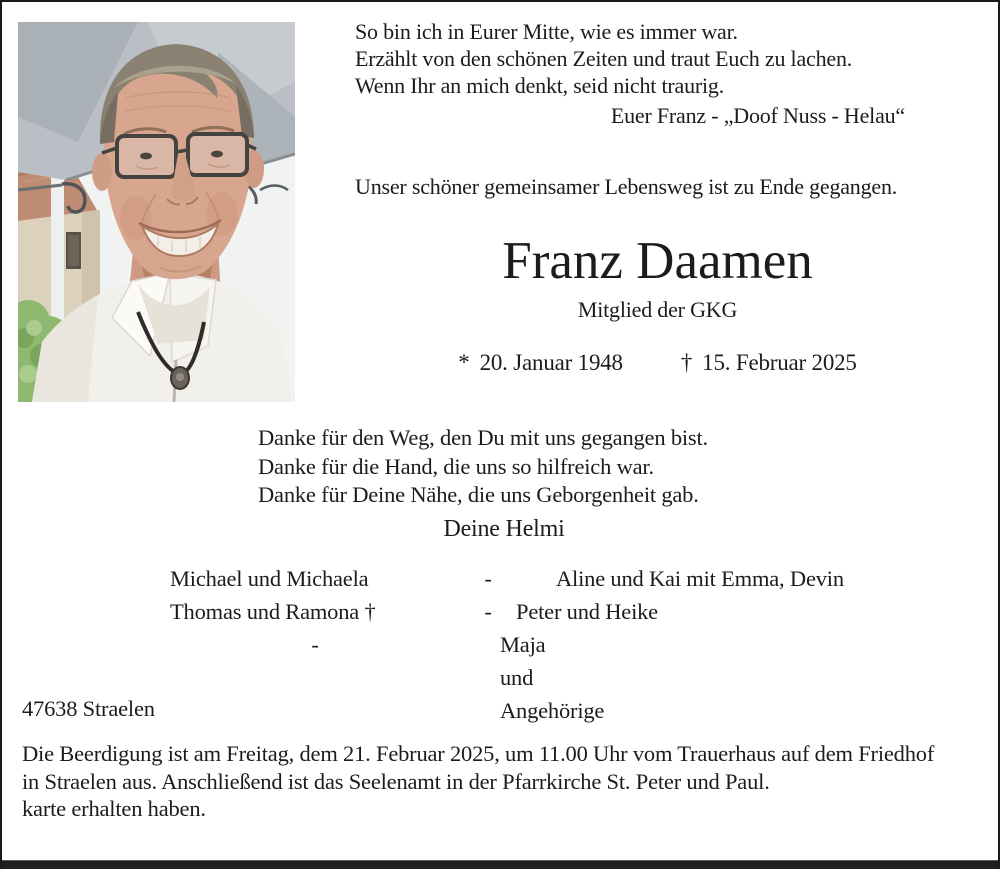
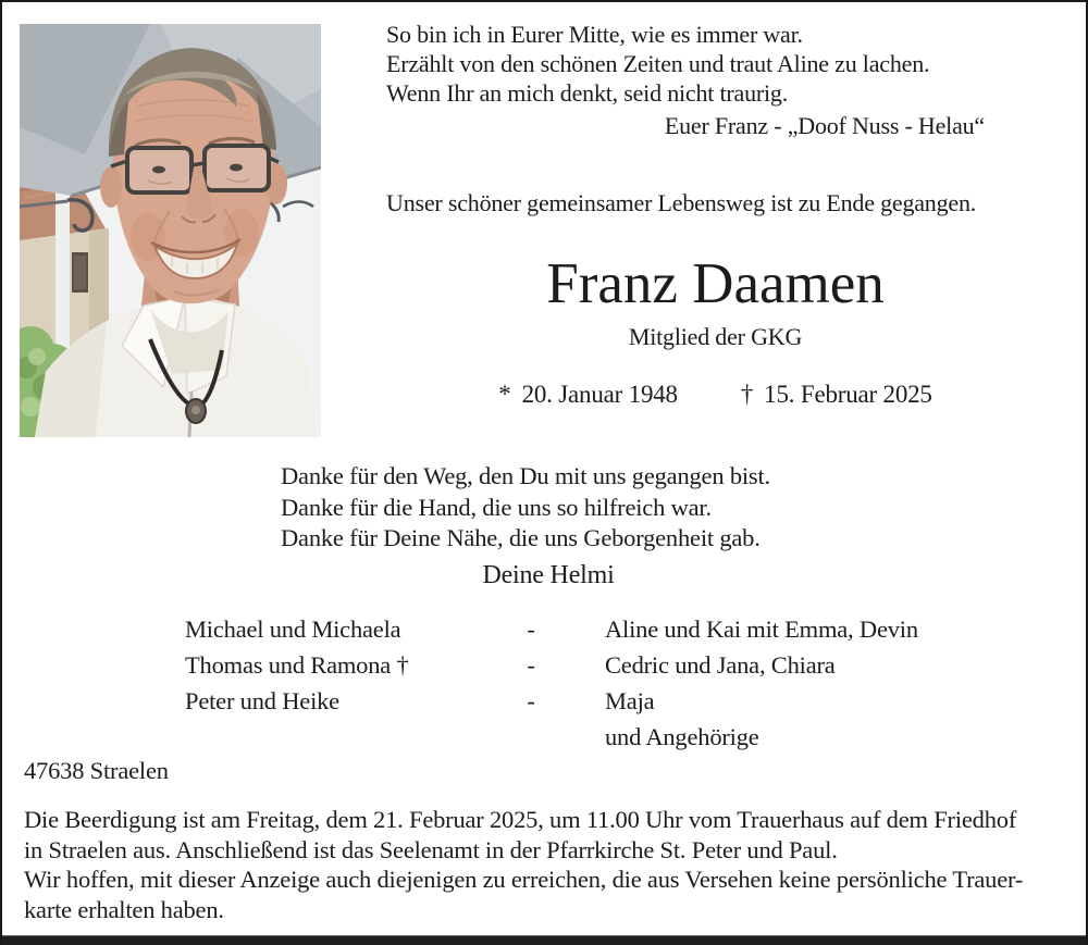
  So bin ich in Eurer Mitte, wie es immer war.
- Erzählt von den schönen Zeiten und traut Euch zu lachen.
+ Erzählt von den schönen Zeiten und traut Aline zu lachen.
  Wenn Ihr an mich denkt, seid nicht traurig.
  Euer Franz - „Doof Nuss - Helau“
  Unser schöner gemeinsamer Lebensweg ist zu Ende gegangen.
  Franz Daamen
  Mitglied der GKG
  *
  20. Januar 1948
  †
  15. Februar 2025
  Danke für den Weg, den Du mit uns gegangen bist.
  Danke für die Hand, die uns so hilfreich war.
  Danke für Deine Nähe, die uns Geborgenheit gab.
  Deine Helmi
  Michael und Michaela
  -
  Aline und Kai mit Emma, Devin
  Thomas und Ramona †
  -
+ Cedric und Jana, Chiara
  Peter und Heike
  -
  Maja
  und Angehörige
  47638 Straelen
  Die Beerdigung ist am Freitag, dem 21. Februar 2025, um 11.00 Uhr vom Trauerhaus auf dem Friedhof
  in Straelen aus. Anschließend ist das Seelenamt in der Pfarrkirche St. Peter und Paul.
+ Wir hoffen, mit dieser Anzeige auch diejenigen zu erreichen, die aus Versehen keine persönliche Trauer-
  karte erhalten haben.
